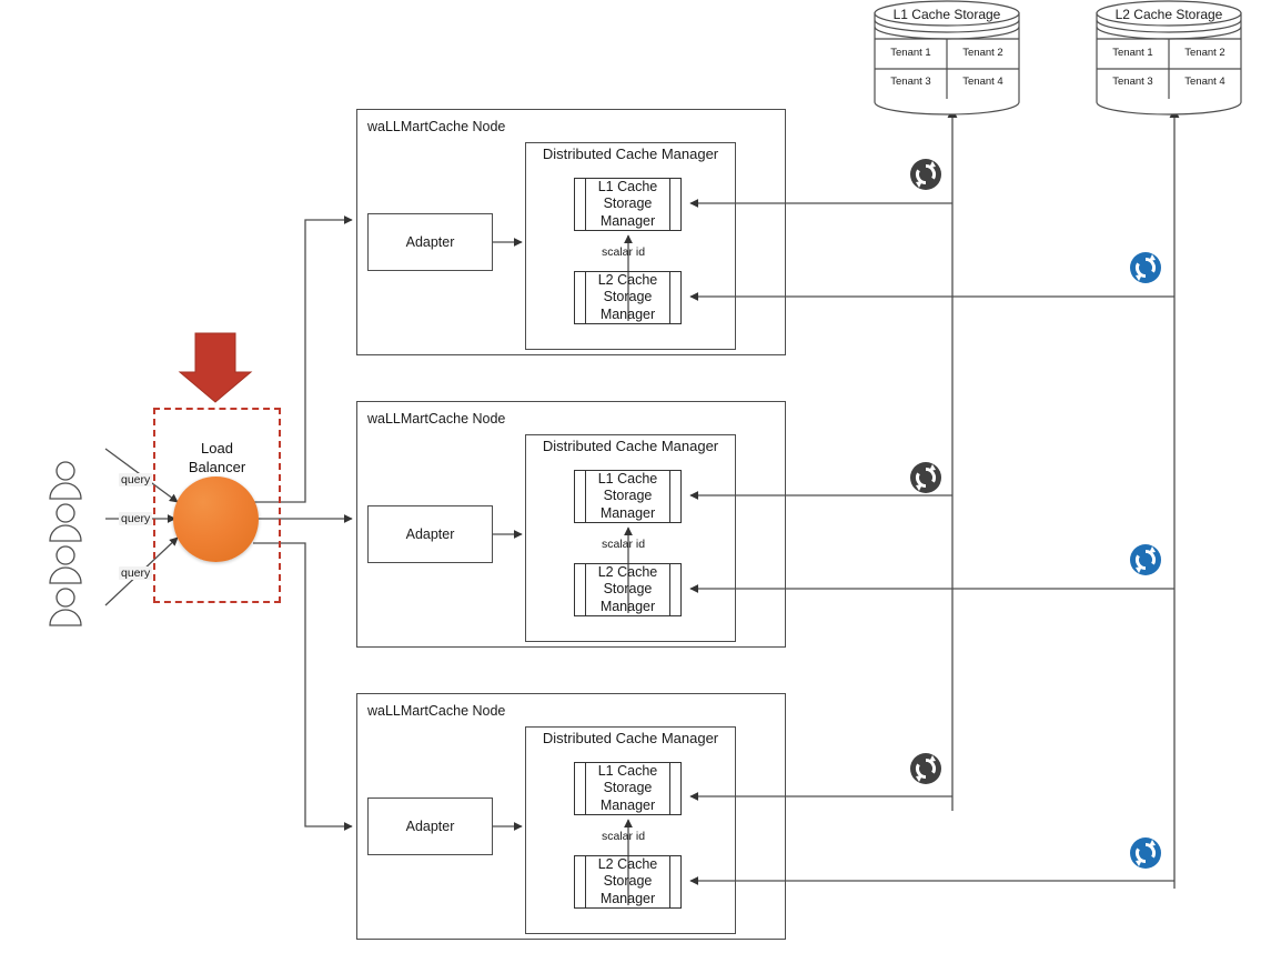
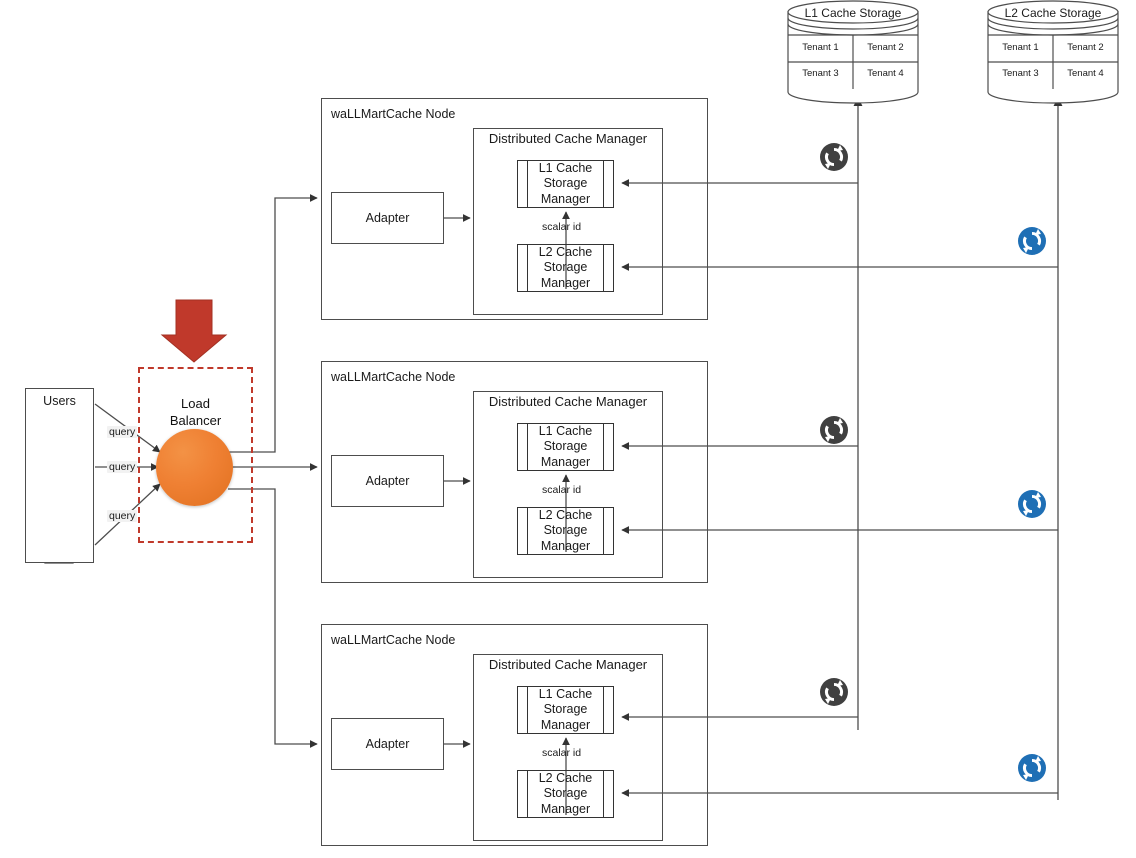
  L1 Cache Storage
  Tenant 1
  Tenant 2
  Tenant 3
  Tenant 4
  L2 Cache Storage
  Tenant 1
  Tenant 2
  Tenant 3
  Tenant 4
  waLLMartCache Node
  Distributed Cache Manager
  Adapter
  L1 Cache
  Storage
  Manager
  scalar id
  L2 Cache
  Storage
  Manager
  waLLMartCache Node
  Distributed Cache Manager
  Adapter
  L1 Cache
  Storage
  Manager
  scalar id
  L2 Cache
  Storage
  Manager
  waLLMartCache Node
  Distributed Cache Manager
  Adapter
  L1 Cache
  Storage
  Manager
  scalar id
  L2 Cache
  Storage
  Manager
+ Users
  Load
  Balancer
  query
  query
  query
